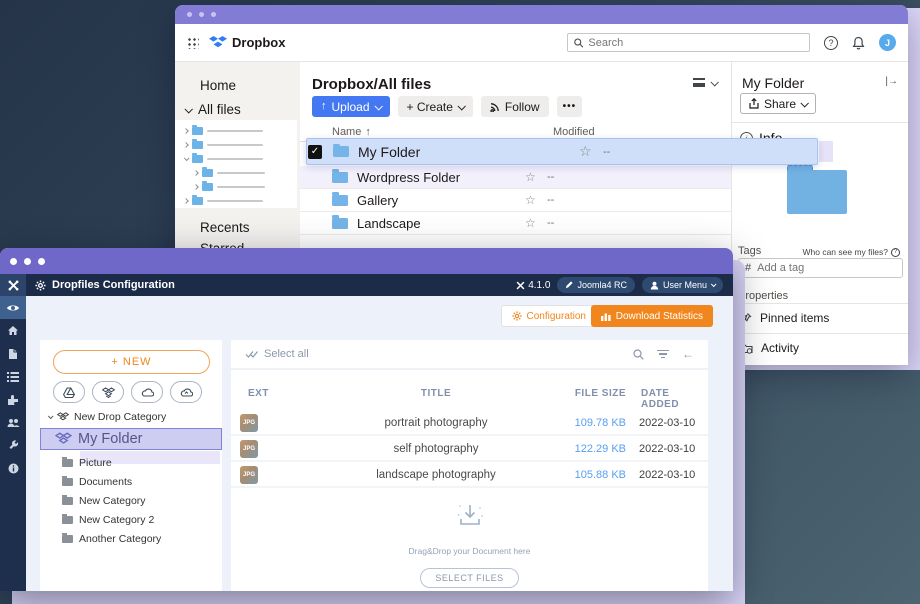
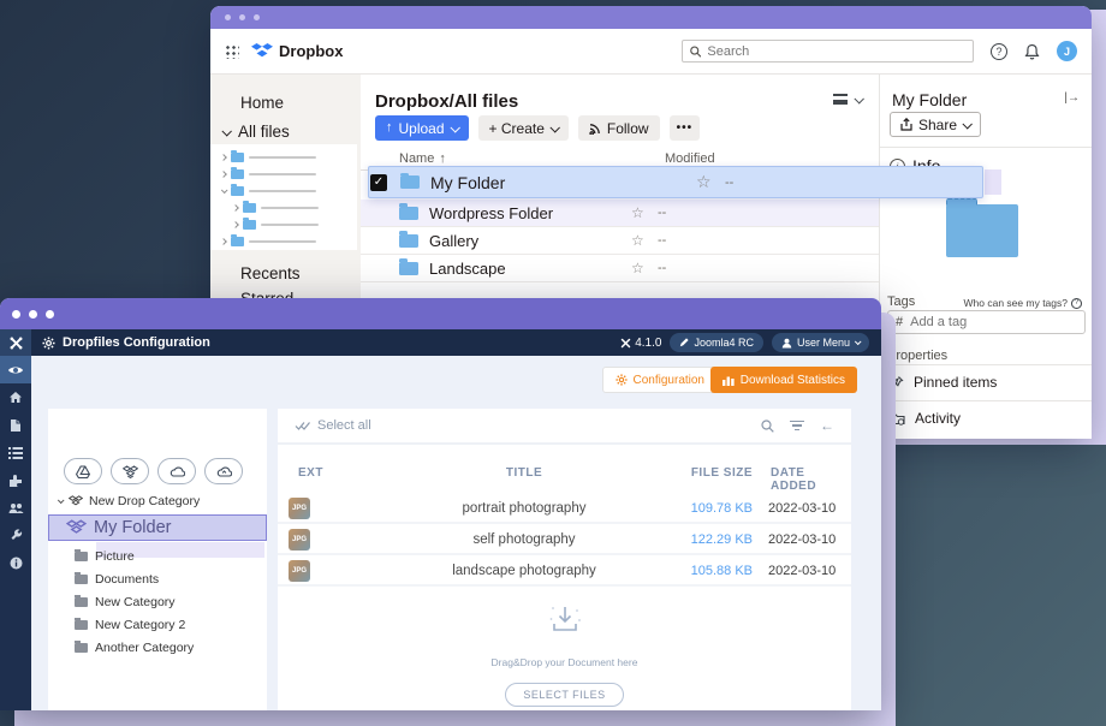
  Dropbox
  Search
  ?
  J
  Home
  All files
  Recents
  Dropbox/All files
  ↑
  Upload
  + Create
  Follow
  •••
  Name
  ↑
  Modified
  Wordpress Folder
  ☆
  --
  Gallery
  ☆
  --
  Landscape
  ☆
  --
  My Folder
  |→
  Share
  Tags
- Who can see my files?
+ Who can see my tags?
  #
  Add a tag
  roperties
  Pinned items
  Activity
  ✓
  My Folder
  ☆
  --
  Dropfiles Configuration
  4.1.0
  Joomla4 RC
  User Menu
  Configuration
  Download Statistics
- + NEW
  New Drop Category
  My Folder
  Picture
  Documents
  New Category
  New Category 2
  Another Category
  Select all
  ←
  EXT
  TITLE
  FILE SIZE
  DATE ADDED
  portrait photography
  109.78 KB
  2022-03-10
  self photography
  122.29 KB
  2022-03-10
  landscape photography
  105.88 KB
  2022-03-10
  Drag&Drop your Document here
  SELECT FILES
